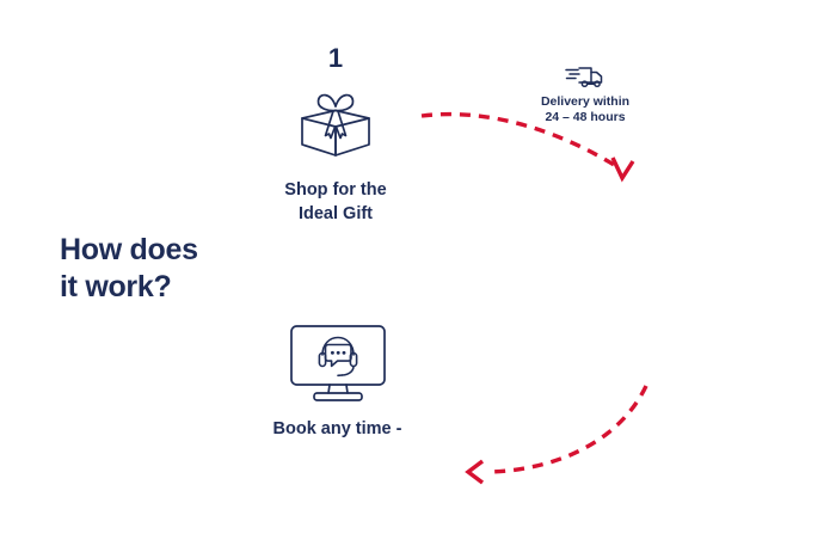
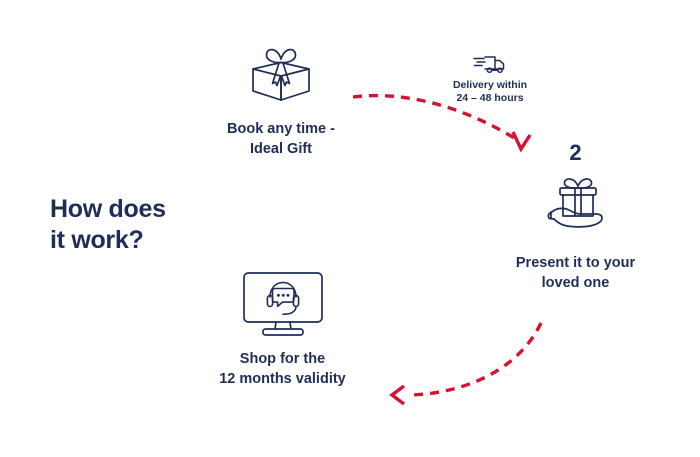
  How does
  it work?
  Delivery within
  24 – 48 hours
- 1
- Shop for the
+ Book any time -
  Ideal Gift
+ 2
+ Present it to your
+ loved one
- Book any time -
+ Shop for the
+ 12 months validity
